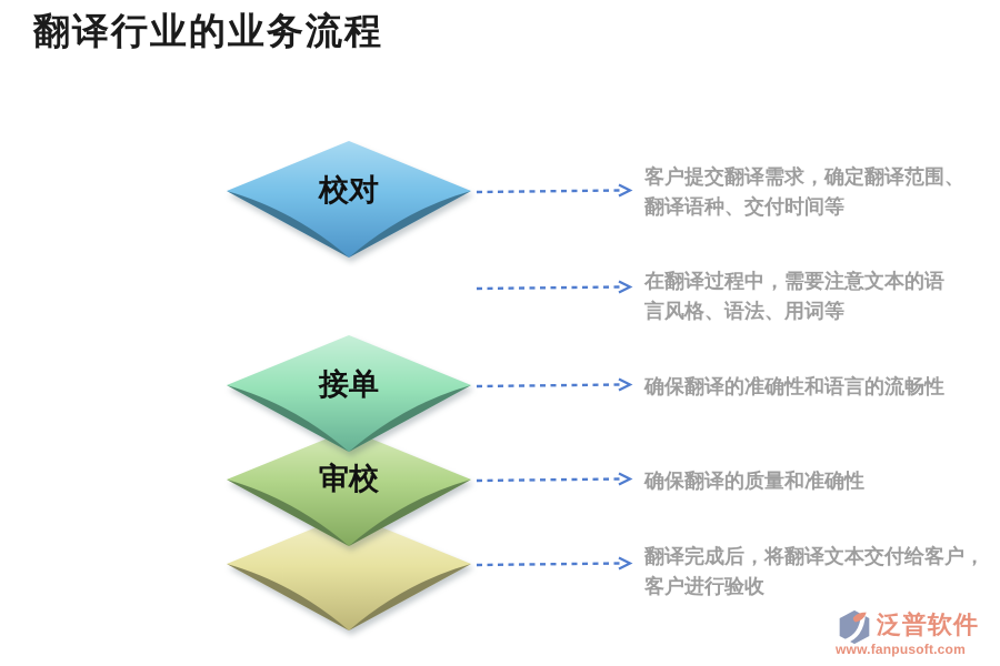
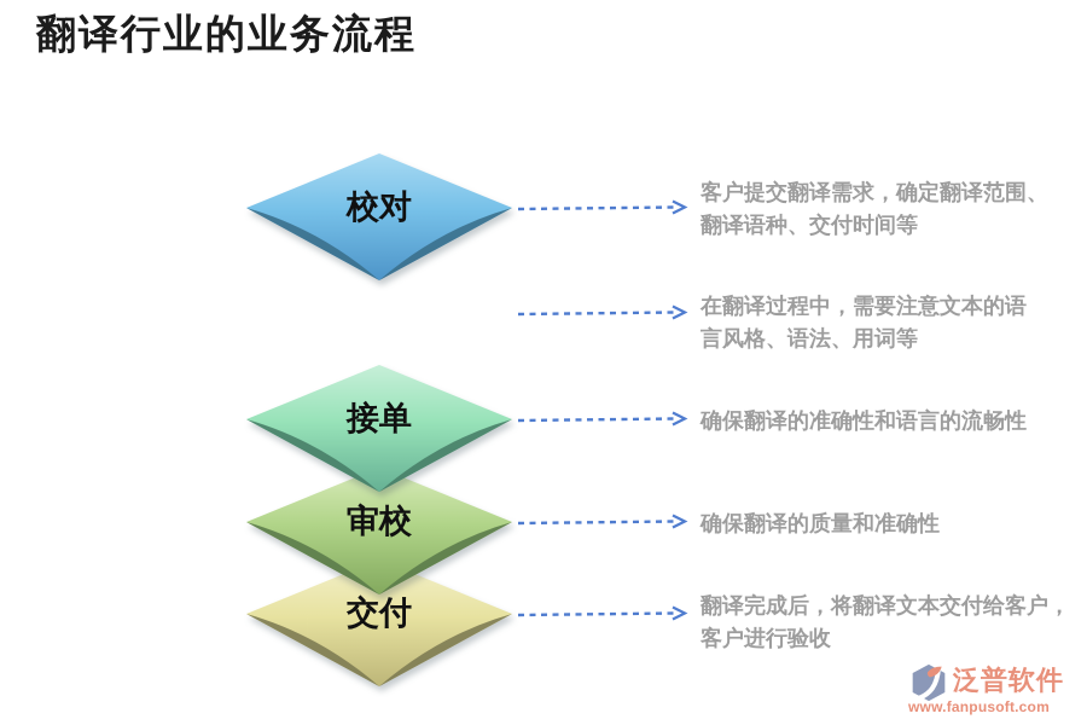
  翻译行业的业务流程
  校对
  接单
  审校
+ 交付
  客户提交翻译需求，确定翻译范围、
  翻译语种、交付时间等
  在翻译过程中，需要注意文本的语
  言风格、语法、用词等
  确保翻译的准确性和语言的流畅性
  确保翻译的质量和准确性
  翻译完成后，将翻译文本交付给客户，
  客户进行验收
  泛普软件
  www.fanpusoft.com
